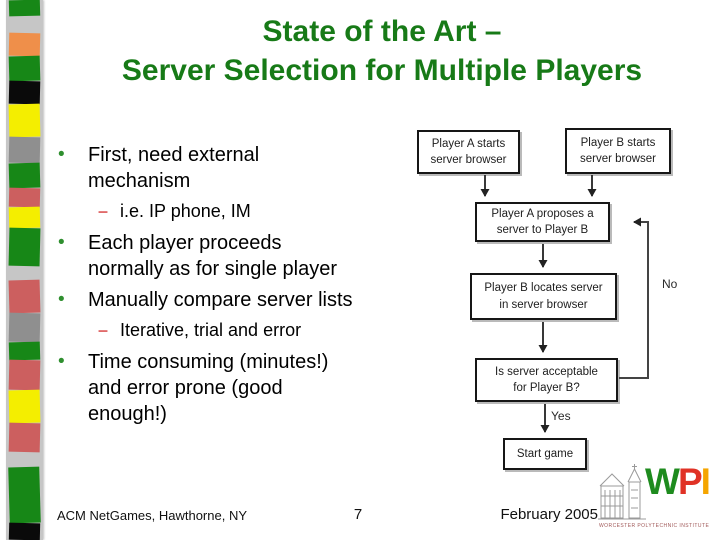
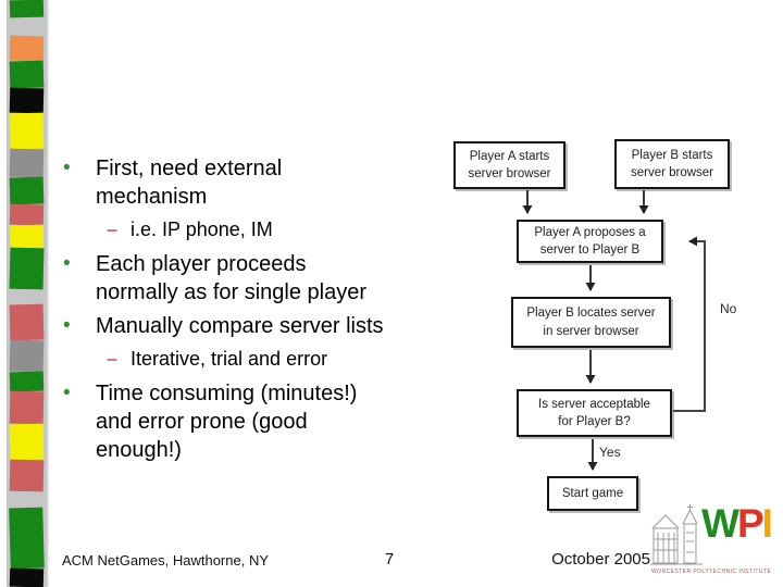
- State of the Art –
- Server Selection for Multiple Players
  •
  First, need external
  mechanism
  –
  i.e. IP phone, IM
  •
  Each player proceeds
  normally as for single player
  •
  Manually compare server lists
  –
  Iterative, trial and error
  •
  Time consuming (minutes!)
  and error prone (good
  enough!)
  Player A starts
  server browser
  Player B starts
  server browser
  Player A proposes a
  server to Player B
  Player B locates server
  in server browser
  Is server acceptable
  for Player B?
  Start game
  No
  Yes
  ACM NetGames, Hawthorne, NY
  7
- February 2005
+ October 2005
  WPI
